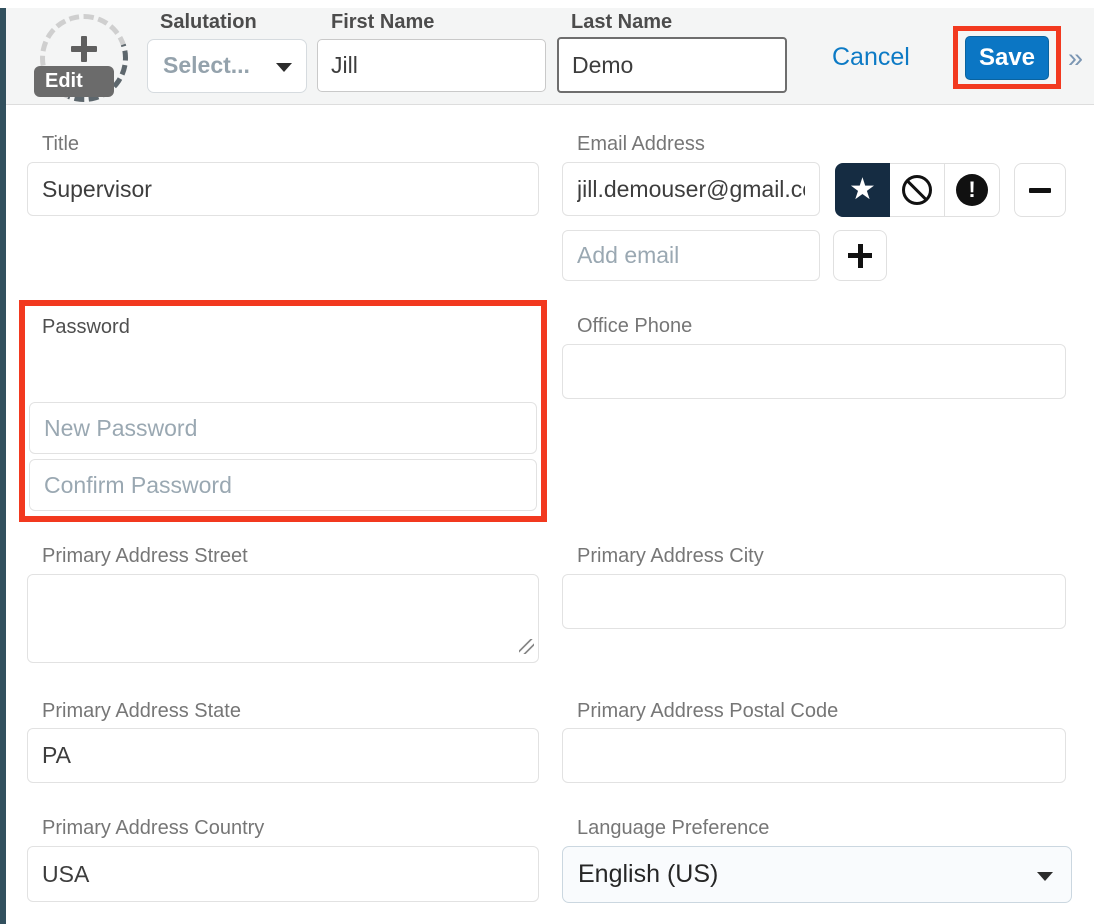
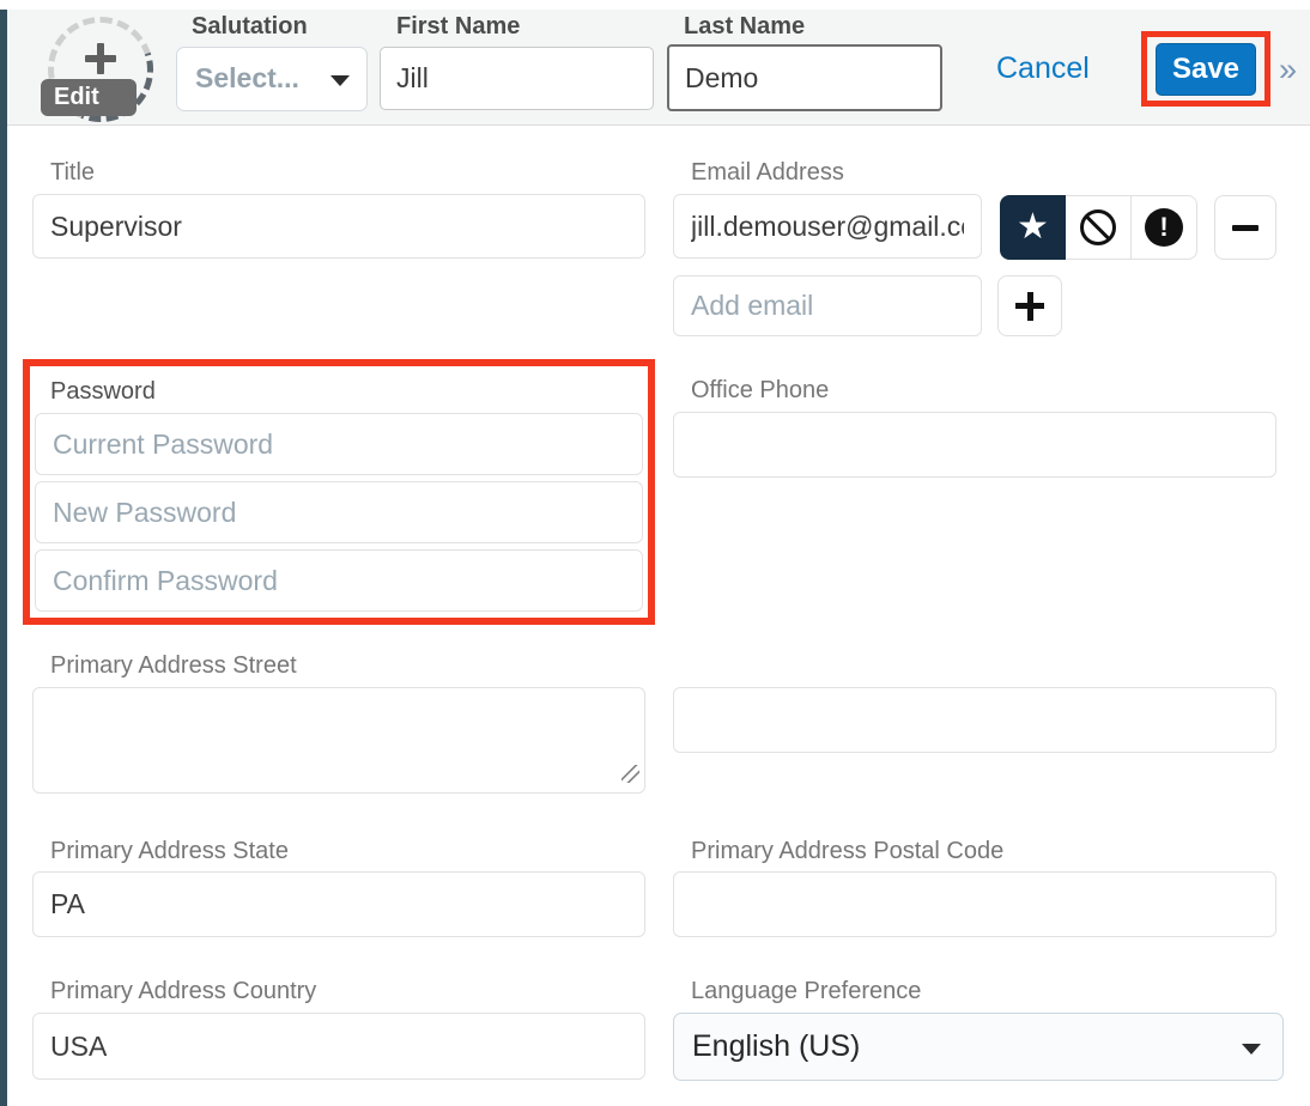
  Edit
  Salutation
  Select...
  First Name
  Jill
  Last Name
  Demo
  Cancel
  Save
  »
  Title
  Supervisor
  Email Address
  jill.demouser@gmail.c
  ★
  !
  Add email
  Password
+ Current Password
  New Password
  Confirm Password
  Office Phone
  Primary Address Street
- Primary Address City
  Primary Address State
  PA
  Primary Address Postal Code
  Primary Address Country
  USA
  Language Preference
  English (US)
